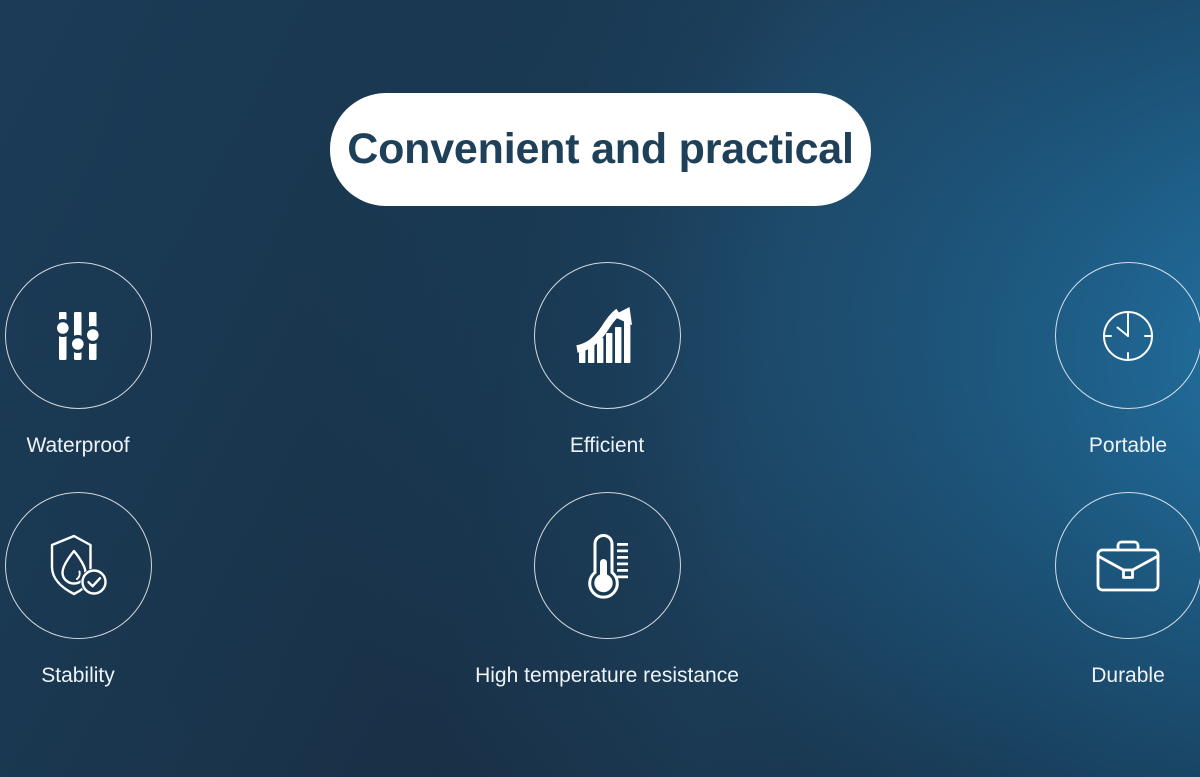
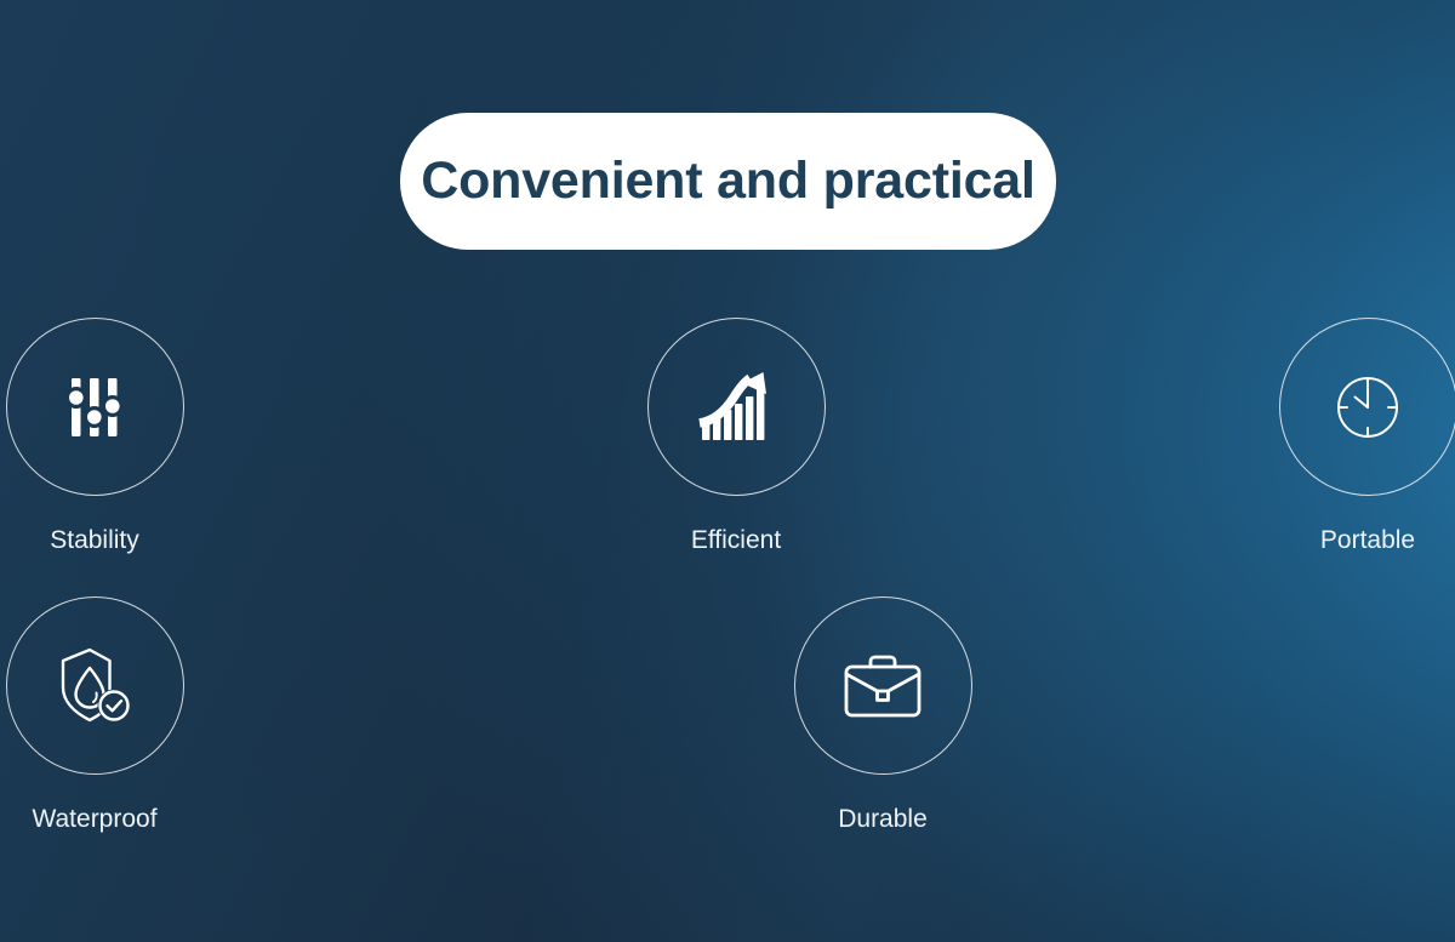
  Convenient and practical
- Waterproof
+ Stability
  Efficient
  Portable
- Stability
+ Waterproof
- High temperature resistance
  Durable
